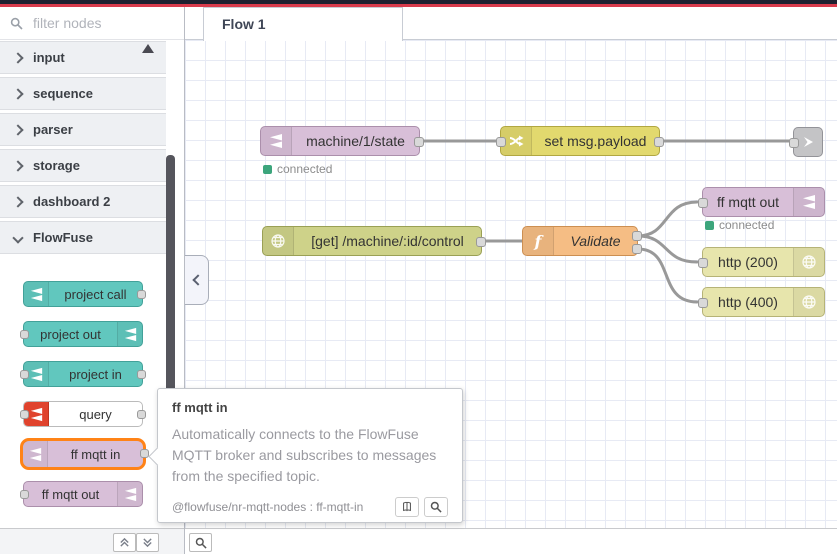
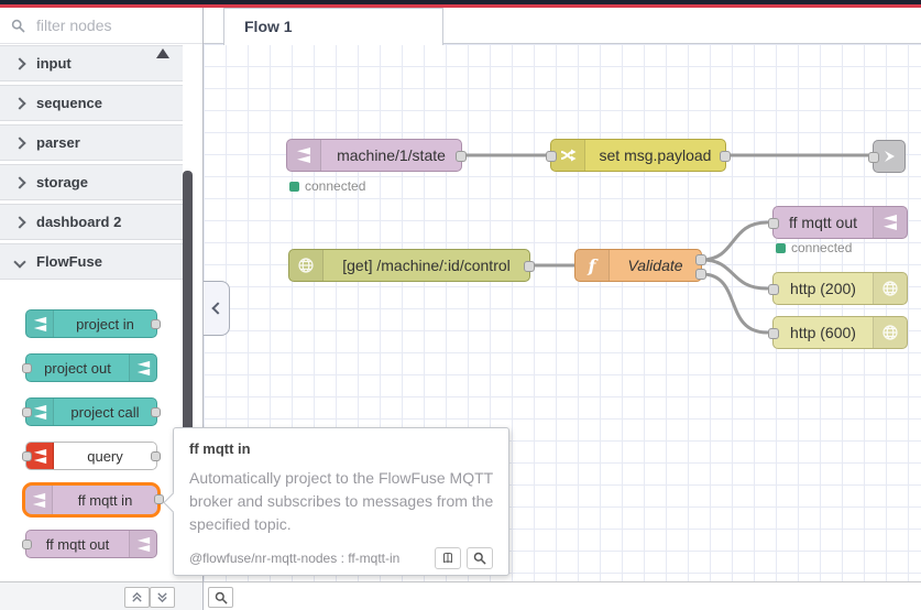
  filter nodes
  input
  sequence
  parser
  storage
  dashboard 2
  FlowFuse
- project call
+ project in
  project out
- project in
+ project call
  query
  ff mqtt in
  ff mqtt out
  Flow 1
  machine/1/state
  connected
  set msg.payload
  [get] /machine/:id/control
  f
  Validate
  ff mqtt out
  connected
  http (200)
- http (400)
+ http (600)
  ff mqtt in
- Automatically connects to the FlowFuse MQTT broker and subscribes to messages from the specified topic.
+ Automatically project to the FlowFuse MQTT broker and subscribes to messages from the specified topic.
  @flowfuse/nr-mqtt-nodes : ff-mqtt-in
